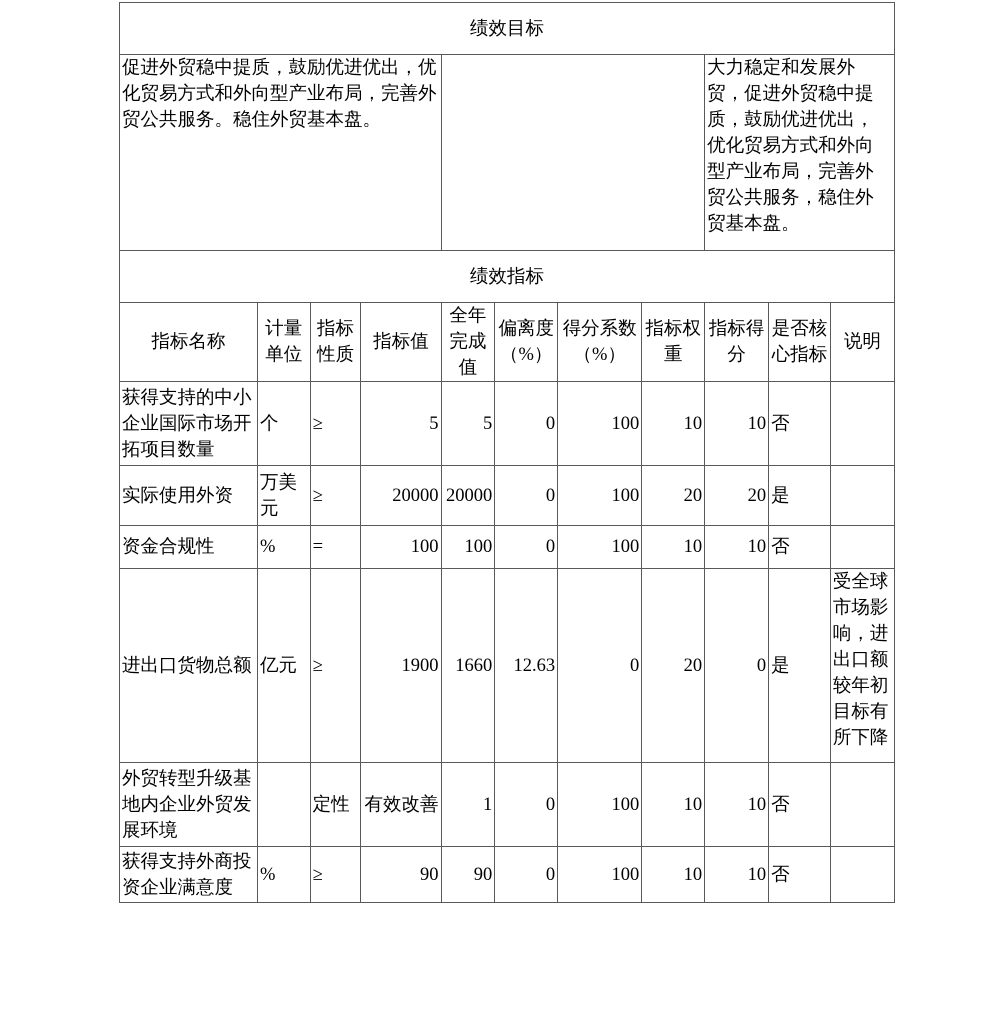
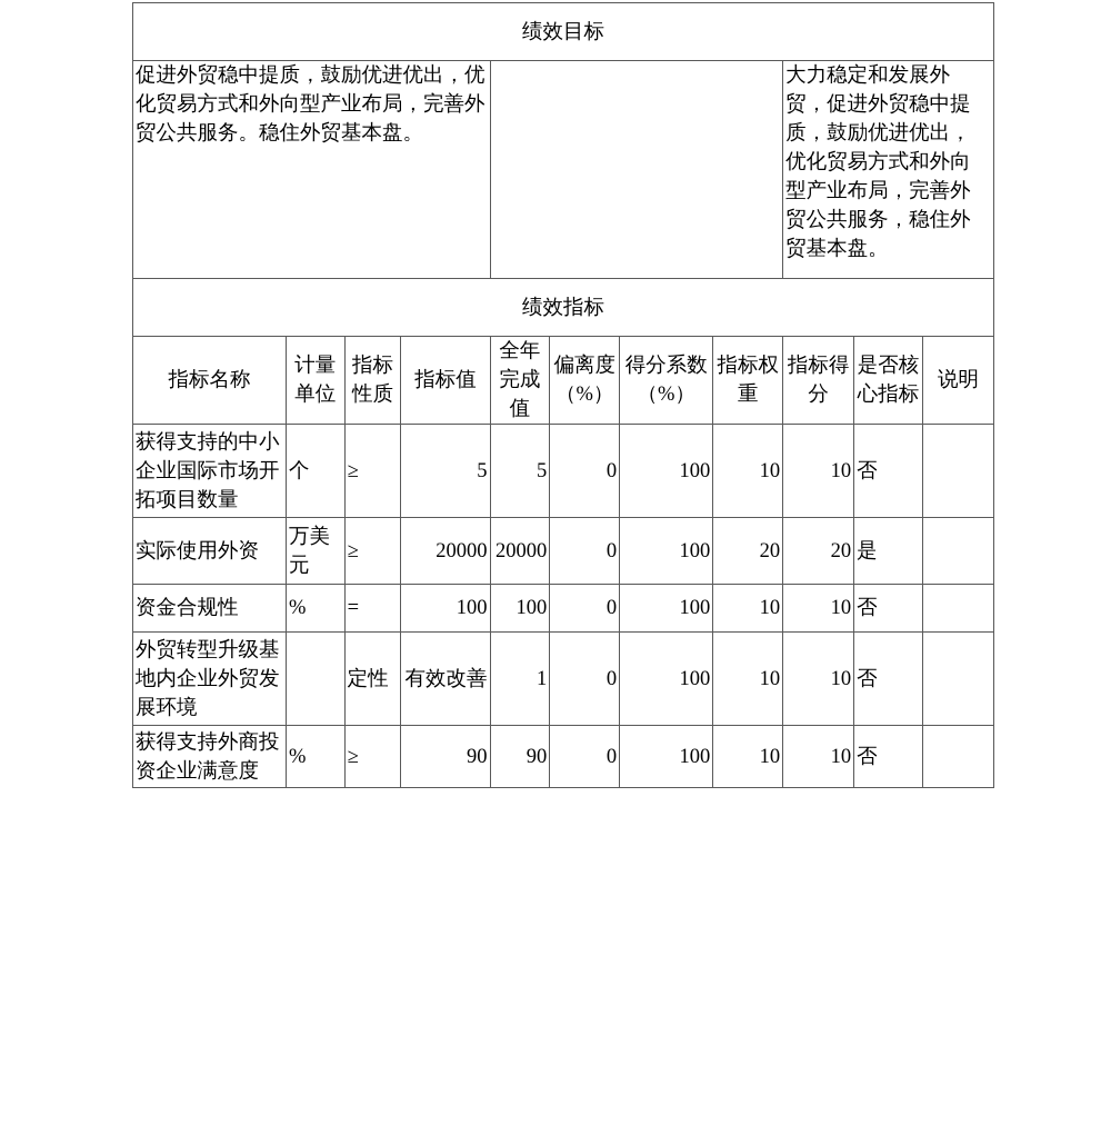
  绩效目标
  促进外贸稳中提质，鼓励优进优出，优化贸易方式和外向型产业布局，完善外贸公共服务。稳住外贸基本盘。		大力稳定和发展外贸，促进外贸稳中提质，鼓励优进优出，优化贸易方式和外向型产业布局，完善外贸公共服务，稳住外贸基本盘。
  绩效指标
  指标名称	计量单位	指标性质	指标值	全年完成值	偏离度（%）	得分系数（%）	指标权重	指标得分	是否核心指标	说明
  获得支持的中小企业国际市场开拓项目数量	个	≥	5	5	0	100	10	10	否
  实际使用外资	万美元	≥	20000	20000	0	100	20	20	是
  资金合规性	%	=	100	100	0	100	10	10	否
- 进出口货物总额	亿元	≥	1900	1660	12.63	0	20	0	是	受全球市场影响，进出口额较年初目标有所下降
  外贸转型升级基地内企业外贸发展环境		定性	有效改善	1	0	100	10	10	否
  获得支持外商投资企业满意度	%	≥	90	90	0	100	10	10	否
